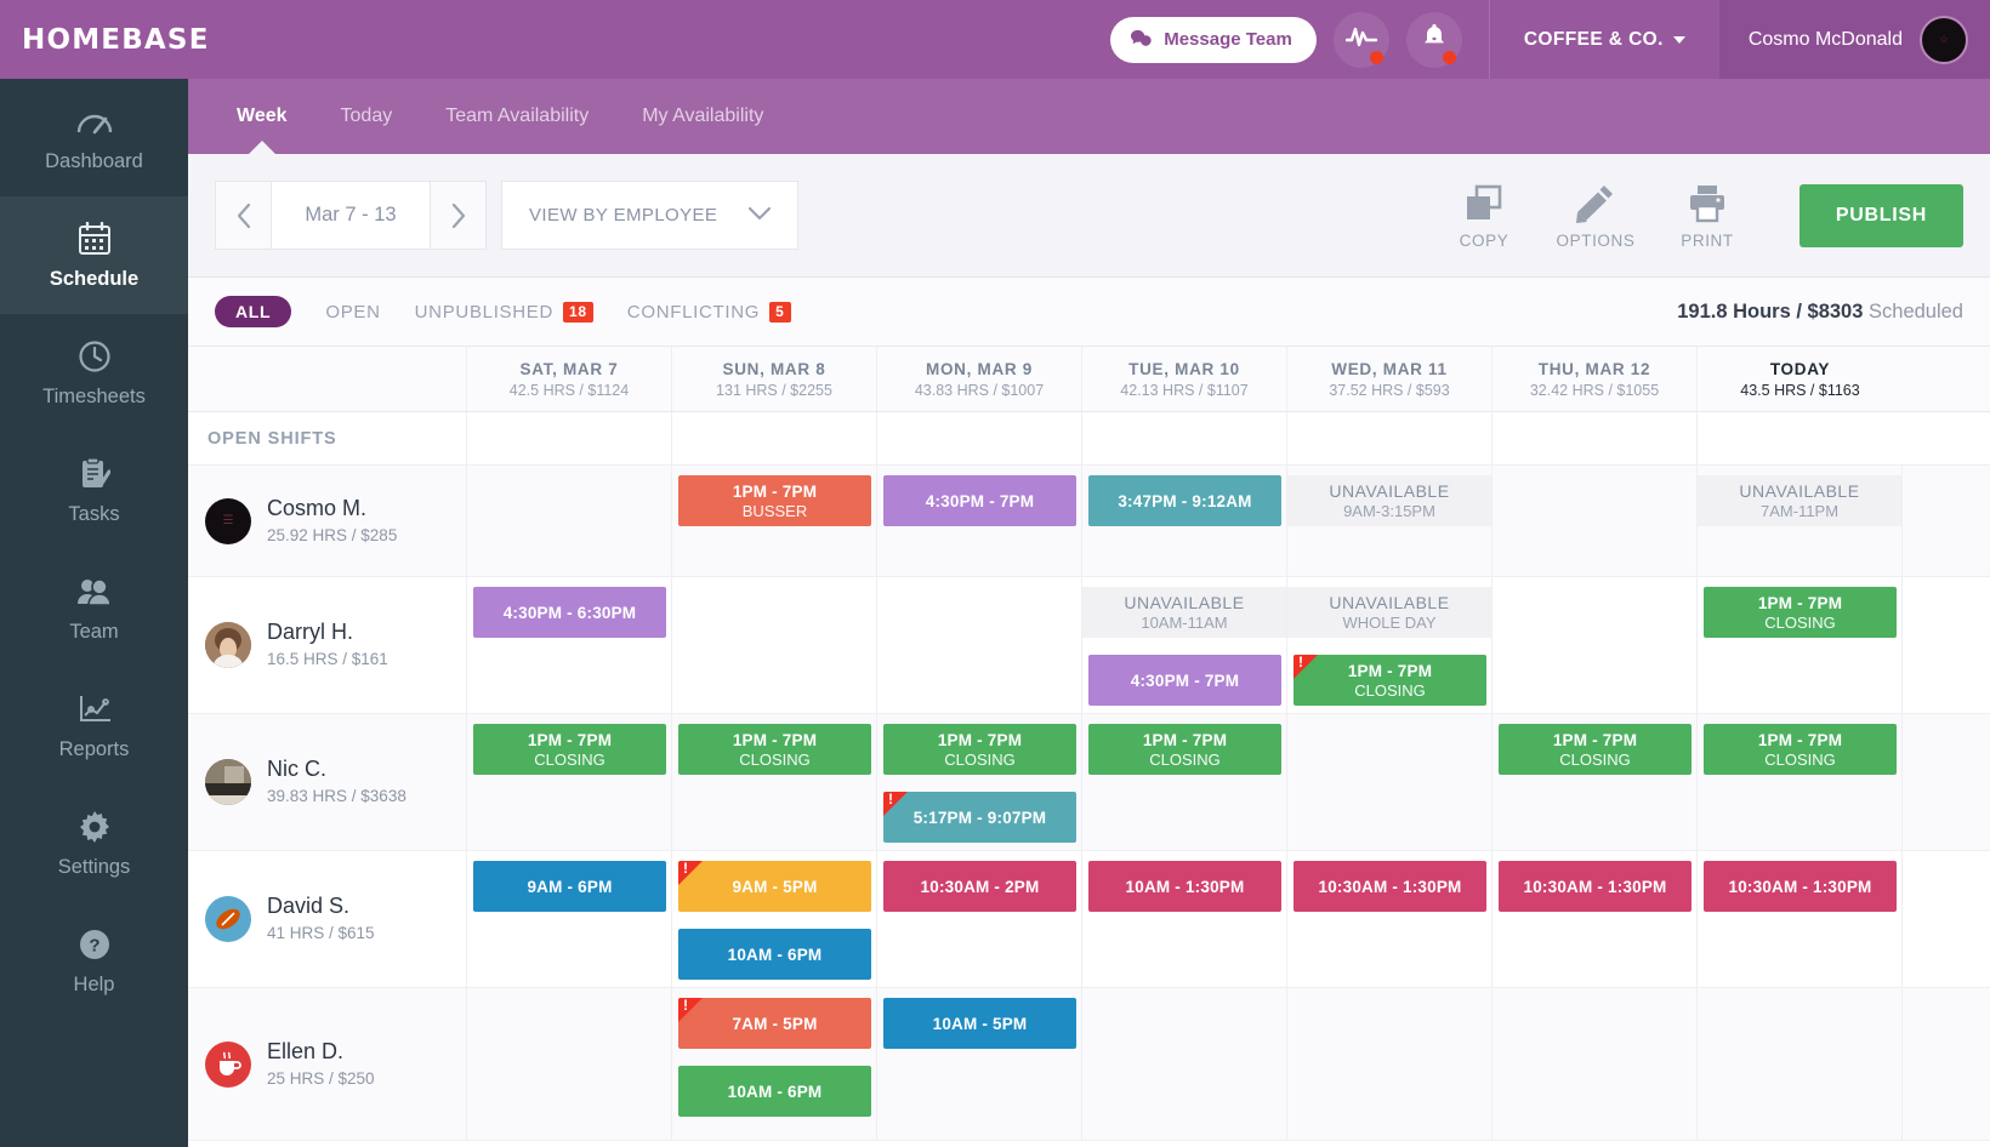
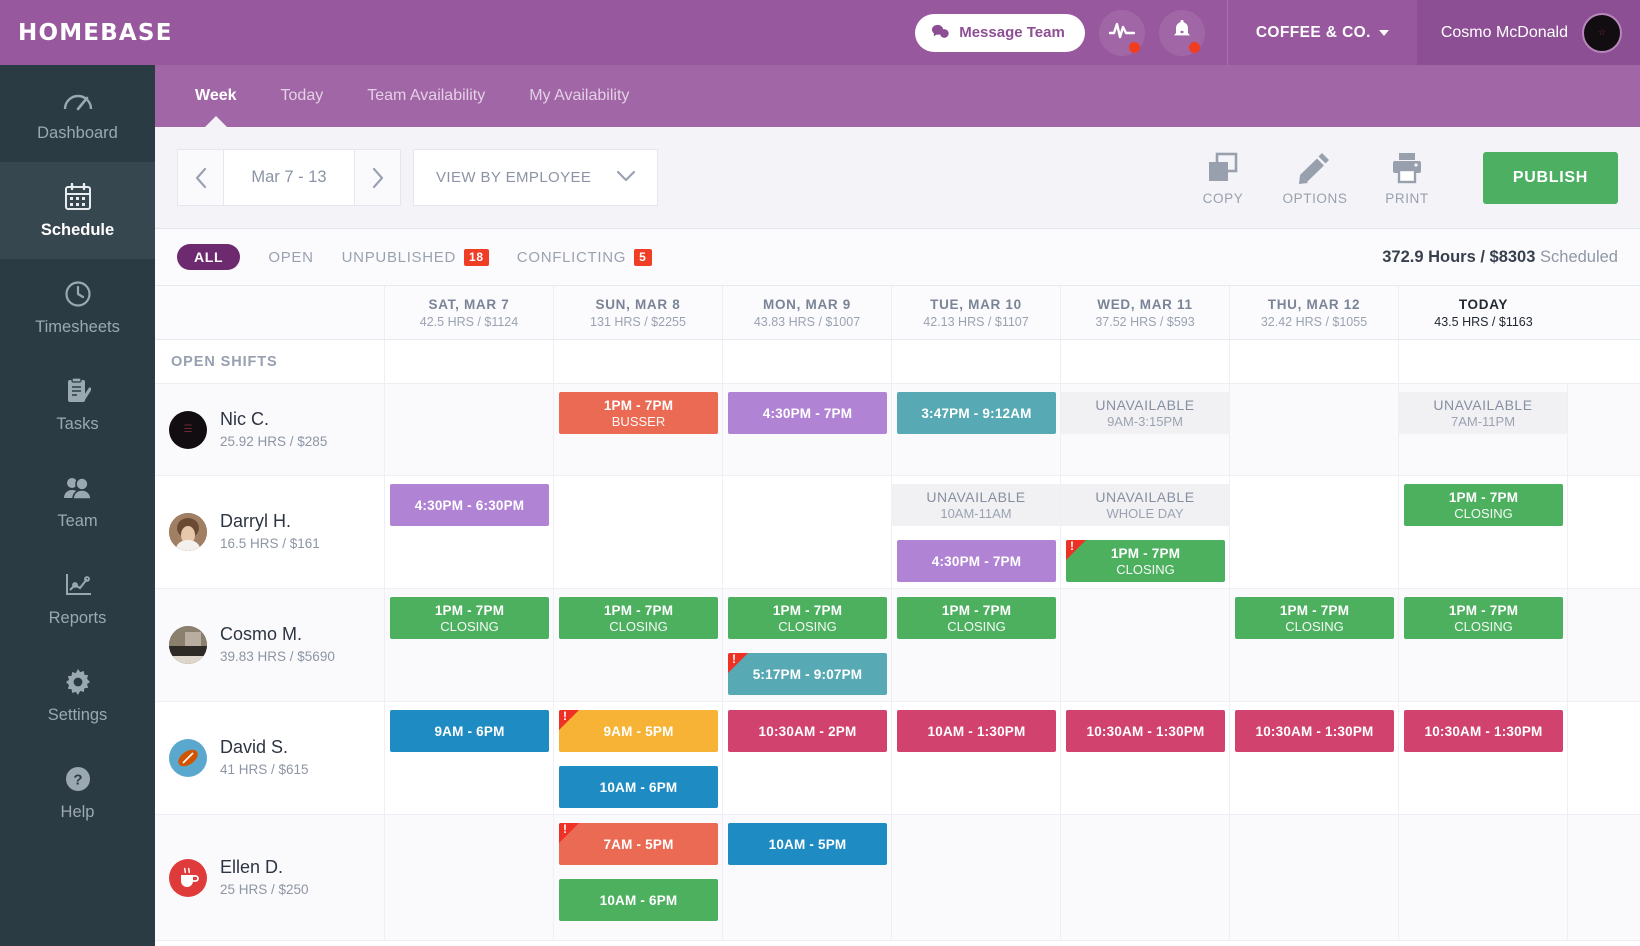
  HOMEBASE
  Message Team
  COFFEE & CO.
  Cosmo McDonald
  ☆
  Dashboard
  Schedule
  Timesheets
  Tasks
  Team
  Reports
  Settings
  ?
  Help
  Week
  Today
  Team Availability
  My Availability
  Mar 7 - 13
  VIEW BY EMPLOYEE
  COPY
  OPTIONS
  PRINT
  PUBLISH
  ALL
  OPEN
  UNPUBLISHED
  18
  CONFLICTING
  5
- 191.8 Hours / $8303 Scheduled
+ 372.9 Hours / $8303 Scheduled
  SAT, MAR 7
  42.5 HRS / $1124
  SUN, MAR 8
  131 HRS / $2255
  MON, MAR 9
  43.83 HRS / $1007
  TUE, MAR 10
  42.13 HRS / $1107
  WED, MAR 11
  37.52 HRS / $593
  THU, MAR 12
  32.42 HRS / $1055
  TODAY
  43.5 HRS / $1163
  OPEN SHIFTS
  ☰
- Cosmo M.
+ Nic C.
  25.92 HRS / $285
  1PM - 7PM
  BUSSER
  4:30PM - 7PM
  3:47PM - 9:12AM
  UNAVAILABLE
  9AM-3:15PM
  UNAVAILABLE
  7AM-11PM
  Darryl H.
  16.5 HRS / $161
  4:30PM - 6:30PM
  UNAVAILABLE
  10AM-11AM
  UNAVAILABLE
  WHOLE DAY
  1PM - 7PM
  CLOSING
  4:30PM - 7PM
  1PM - 7PM
  CLOSING
- Nic C.
+ Cosmo M.
- 39.83 HRS / $3638
+ 39.83 HRS / $5690
  1PM - 7PM
  CLOSING
  1PM - 7PM
  CLOSING
  1PM - 7PM
  CLOSING
  1PM - 7PM
  CLOSING
  1PM - 7PM
  CLOSING
  1PM - 7PM
  CLOSING
  5:17PM - 9:07PM
  David S.
  41 HRS / $615
  9AM - 6PM
  9AM - 5PM
  10:30AM - 2PM
  10AM - 1:30PM
  10:30AM - 1:30PM
  10:30AM - 1:30PM
  10:30AM - 1:30PM
  10AM - 6PM
  Ellen D.
  25 HRS / $250
  7AM - 5PM
  10AM - 5PM
  10AM - 6PM
